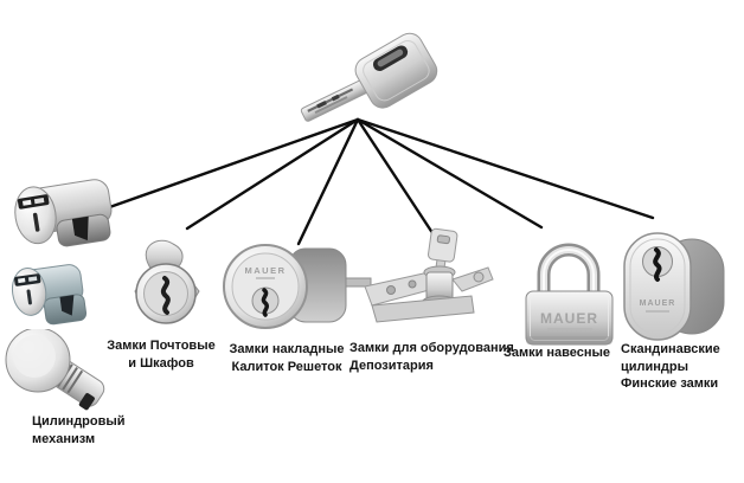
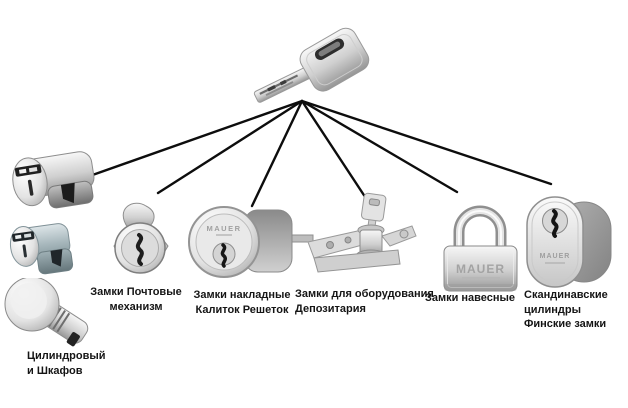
  Цилиндровый
- механизм
+ и Шкафов
  Замки Почтовые
- и Шкафов
+ механизм
  MAUER
  Замки накладные
  Калиток Решеток
  Замки для оборудования
  Депозитария
  MAUER
  Замки навесные
  Скандинавские
  цилиндры
  Финские замки
